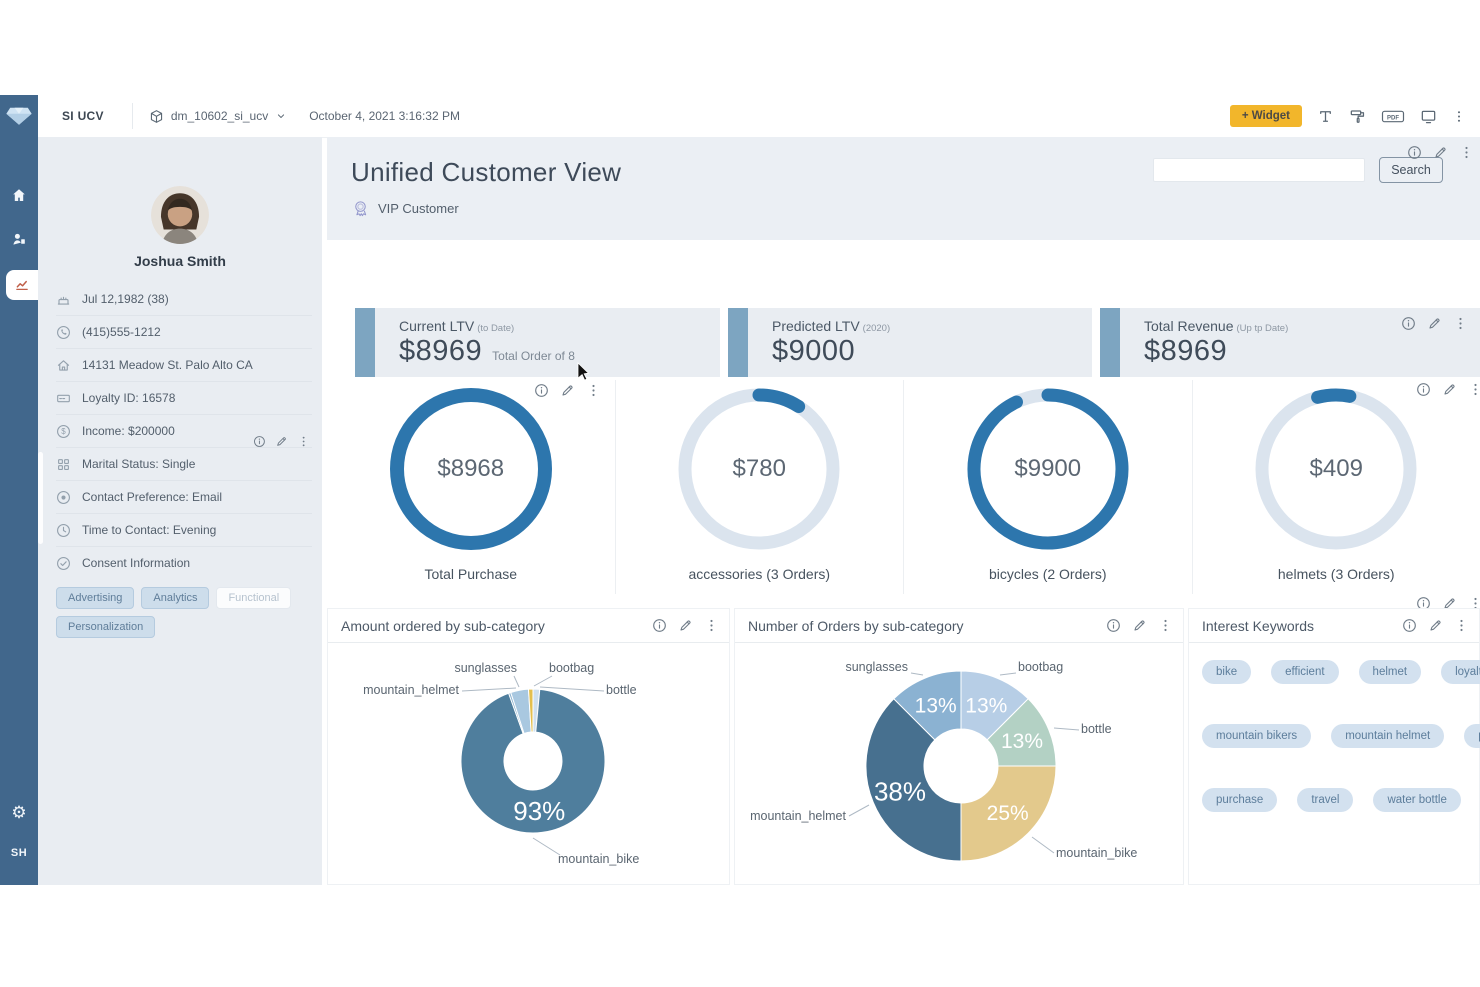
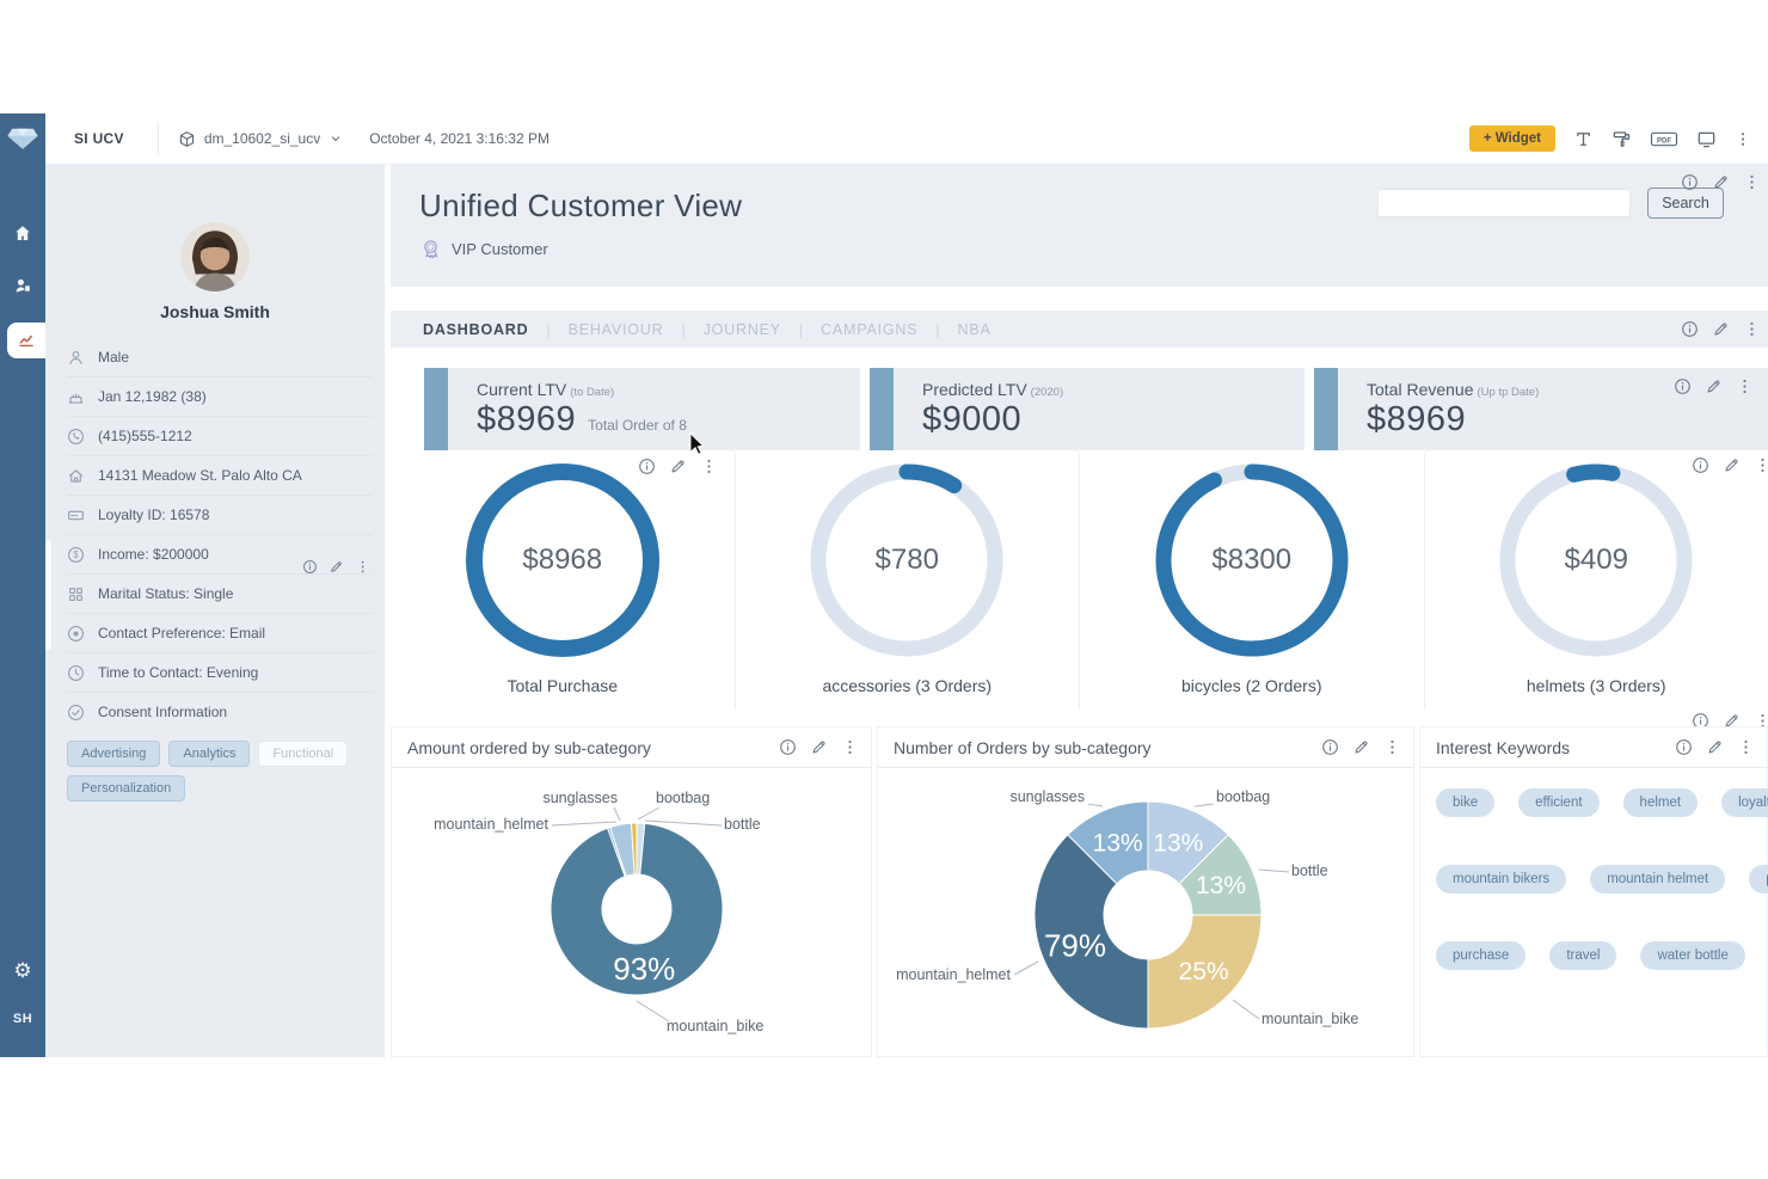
  ⚙
  SH
  SI UCV
  dm_10602_si_ucv
  October 4, 2021 3:16:32 PM
  + Widget
  Joshua Smith
+ Male
- Jul 12,1982 (38)
+ Jan 12,1982 (38)
  (415)555-1212
  14131 Meadow St. Palo Alto CA
  Loyalty ID: 16578
  $
  Income: $200000
  Marital Status: Single
  Contact Preference: Email
  Time to Contact: Evening
  Consent Information
  Advertising
  Analytics
  Functional
  Personalization
  Unified Customer View
  VIP Customer
  Search
+ DASHBOARD
+ BEHAVIOUR
+ JOURNEY
+ |
+ CAMPAIGNS
+ NBA
  Current LTV (to Date)
  $8969
  Total Order of 8
  Predicted LTV (2020)
  $9000
  Total Revenue (Up tp Date)
  $8969
  $8968
  Total Purchase
  $780
  accessories (3 Orders)
- $9900
+ $8300
  bicycles (2 Orders)
  $409
  helmets (3 Orders)
  Amount ordered by sub-category
  93%
  sunglasses
  bootbag
  bottle
  mountain_helmet
  mountain_bike
  Number of Orders by sub-category
  13%
  13%
  25%
- 38%
+ 79%
  13%
  sunglasses
  bootbag
  bottle
  mountain_helmet
  mountain_bike
  Interest Keywords
  bike
  efficient
  helmet
  loyal
  mountain bikers
  mountain helmet
  purchase
  travel
  water bottle
